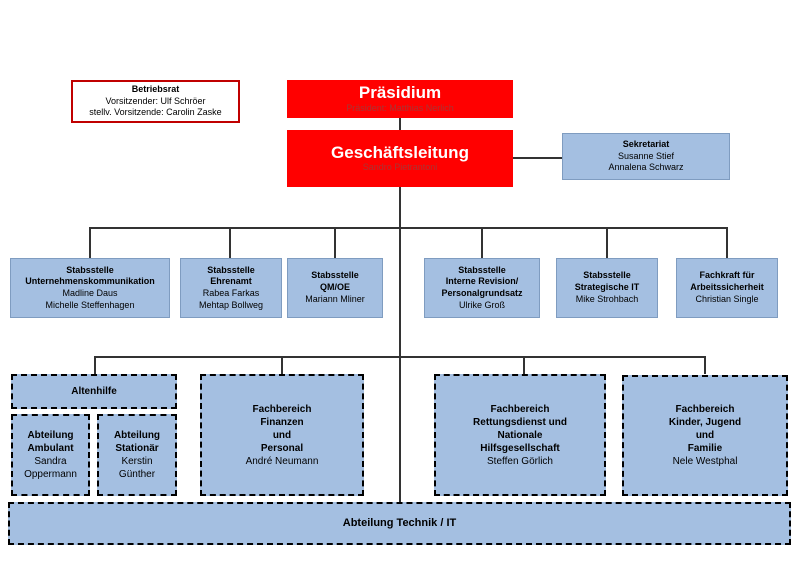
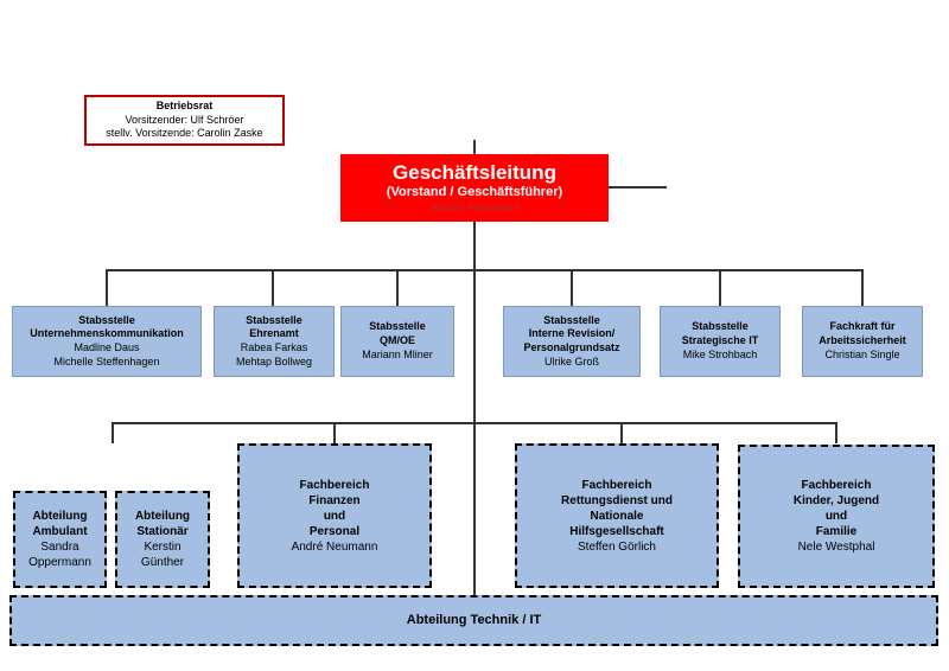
  Betriebsrat
  Vorsitzender: Ulf Schröer
  stellv. Vorsitzende: Carolin Zaske
- Präsidium
- Präsident: Matthias Nerlich
  Geschäftsleitung
+ (Vorstand / Geschäftsführer)
  Sandro Pietrantoni
- Sekretariat
- Susanne Stief
- Annalena Schwarz
  Stabsstelle
  Unternehmenskommunikation
  Madline Daus
  Michelle Steffenhagen
  Stabsstelle
  Ehrenamt
  Rabea Farkas
  Mehtap Bollweg
  Stabsstelle
  QM/OE
  Mariann Mliner
  Stabsstelle
  Interne Revision/
  Personalgrundsatz
  Ulrike Groß
  Stabsstelle
  Strategische IT
  Mike Strohbach
  Fachkraft für
  Arbeitssicherheit
  Christian Single
- Altenhilfe
  Abteilung
  Ambulant
  Sandra
  Oppermann
  Abteilung
  Stationär
  Kerstin
  Günther
  Fachbereich
  Finanzen
  und
  Personal
  André Neumann
  Fachbereich
  Rettungsdienst und
  Nationale
  Hilfsgesellschaft
  Steffen Görlich
  Fachbereich
  Kinder, Jugend
  und
  Familie
  Nele Westphal
  Abteilung Technik / IT
